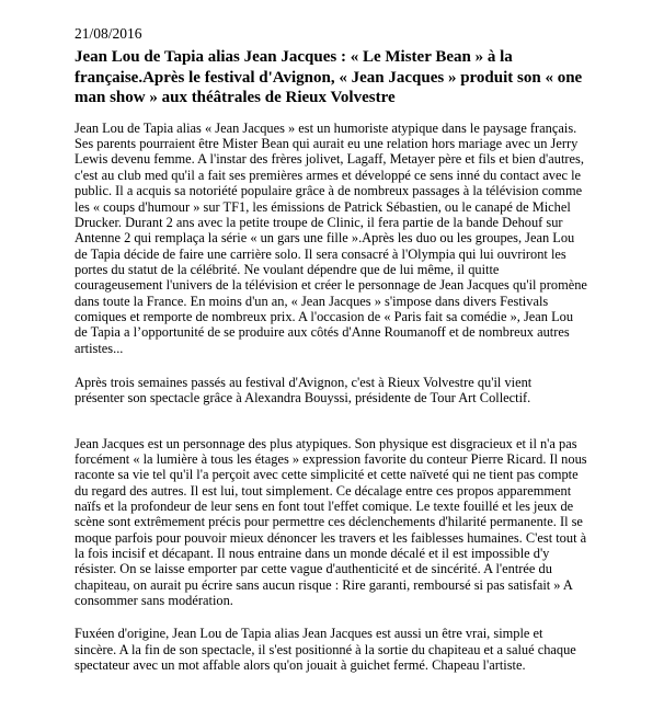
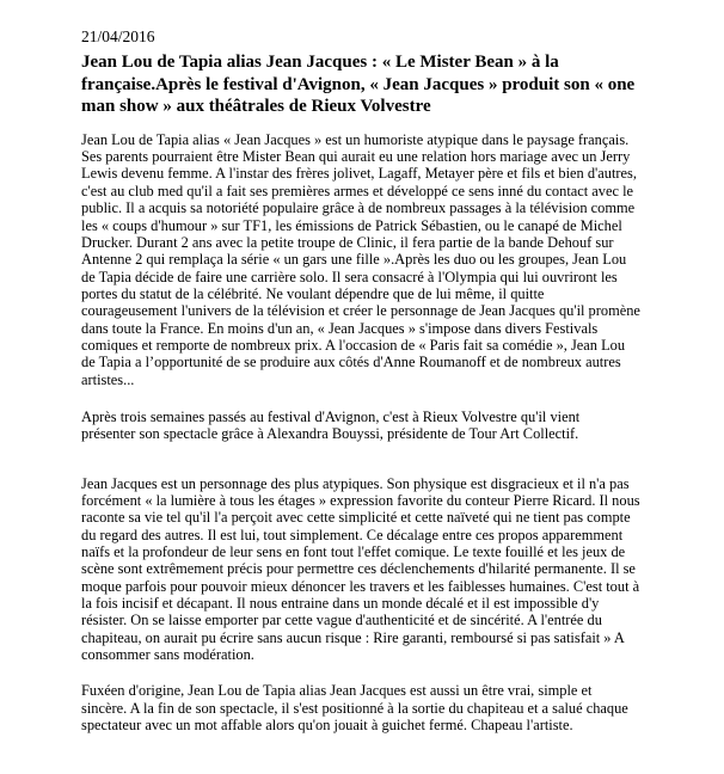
- 21/08/2016
+ 21/04/2016
  Jean Lou de Tapia alias Jean Jacques : « Le Mister Bean » à la
  française.Après le festival d'Avignon, « Jean Jacques » produit son « one
  man show » aux théâtrales de Rieux Volvestre
  Jean Lou de Tapia alias « Jean Jacques » est un humoriste atypique dans le paysage français.
  Ses parents pourraient être Mister Bean qui aurait eu une relation hors mariage avec un Jerry
  Lewis devenu femme. A l'instar des frères jolivet, Lagaff, Metayer père et fils et bien d'autres,
  c'est au club med qu'il a fait ses premières armes et développé ce sens inné du contact avec le
  public. Il a acquis sa notoriété populaire grâce à de nombreux passages à la télévision comme
  les « coups d'humour » sur TF1, les émissions de Patrick Sébastien, ou le canapé de Michel
  Drucker. Durant 2 ans avec la petite troupe de Clinic, il fera partie de la bande Dehouf sur
  Antenne 2 qui remplaça la série « un gars une fille ».Après les duo ou les groupes, Jean Lou
  de Tapia décide de faire une carrière solo. Il sera consacré à l'Olympia qui lui ouvriront les
  portes du statut de la célébrité. Ne voulant dépendre que de lui même, il quitte
  courageusement l'univers de la télévision et créer le personnage de Jean Jacques qu'il promène
  dans toute la France. En moins d'un an, « Jean Jacques » s'impose dans divers Festivals
  comiques et remporte de nombreux prix. A l'occasion de « Paris fait sa comédie », Jean Lou
  de Tapia a l’opportunité de se produire aux côtés d'Anne Roumanoff et de nombreux autres
  artistes...
  Après trois semaines passés au festival d'Avignon, c'est à Rieux Volvestre qu'il vient
  présenter son spectacle grâce à Alexandra Bouyssi, présidente de Tour Art Collectif.
  Jean Jacques est un personnage des plus atypiques. Son physique est disgracieux et il n'a pas
  forcément « la lumière à tous les étages » expression favorite du conteur Pierre Ricard. Il nous
  raconte sa vie tel qu'il l'a perçoit avec cette simplicité et cette naïveté qui ne tient pas compte
  du regard des autres. Il est lui, tout simplement. Ce décalage entre ces propos apparemment
  naïfs et la profondeur de leur sens en font tout l'effet comique. Le texte fouillé et les jeux de
  scène sont extrêmement précis pour permettre ces déclenchements d'hilarité permanente. Il se
  moque parfois pour pouvoir mieux dénoncer les travers et les faiblesses humaines. C'est tout à
  la fois incisif et décapant. Il nous entraine dans un monde décalé et il est impossible d'y
  résister. On se laisse emporter par cette vague d'authenticité et de sincérité. A l'entrée du
  chapiteau, on aurait pu écrire sans aucun risque : Rire garanti, remboursé si pas satisfait » A
  consommer sans modération.
  Fuxéen d'origine, Jean Lou de Tapia alias Jean Jacques est aussi un être vrai, simple et
  sincère. A la fin de son spectacle, il s'est positionné à la sortie du chapiteau et a salué chaque
  spectateur avec un mot affable alors qu'on jouait à guichet fermé. Chapeau l'artiste.
